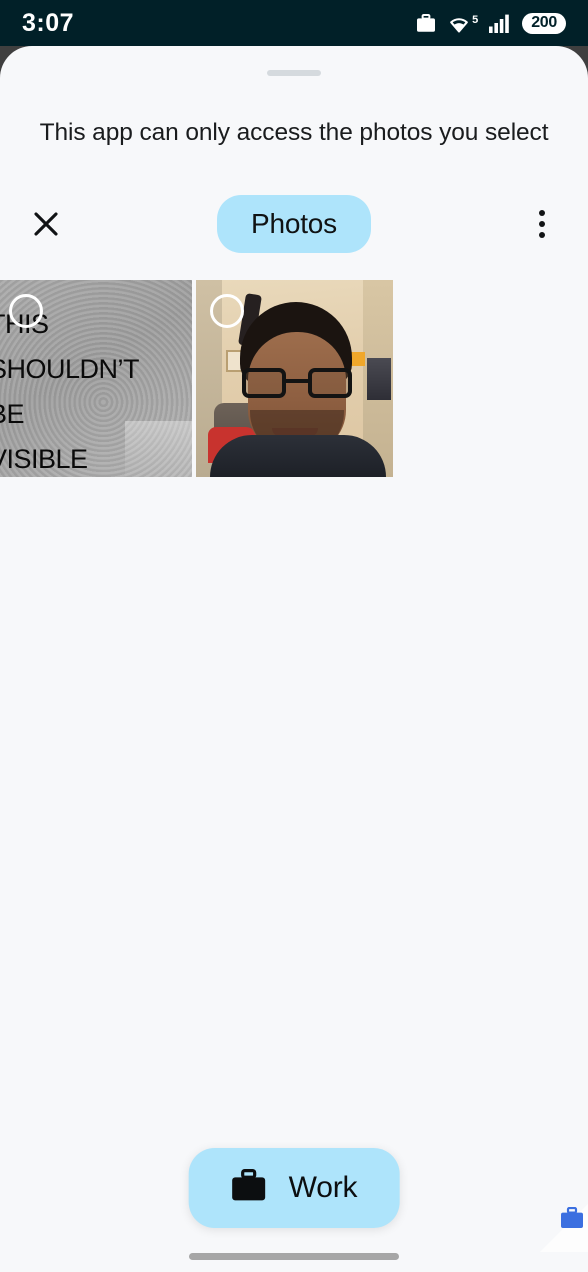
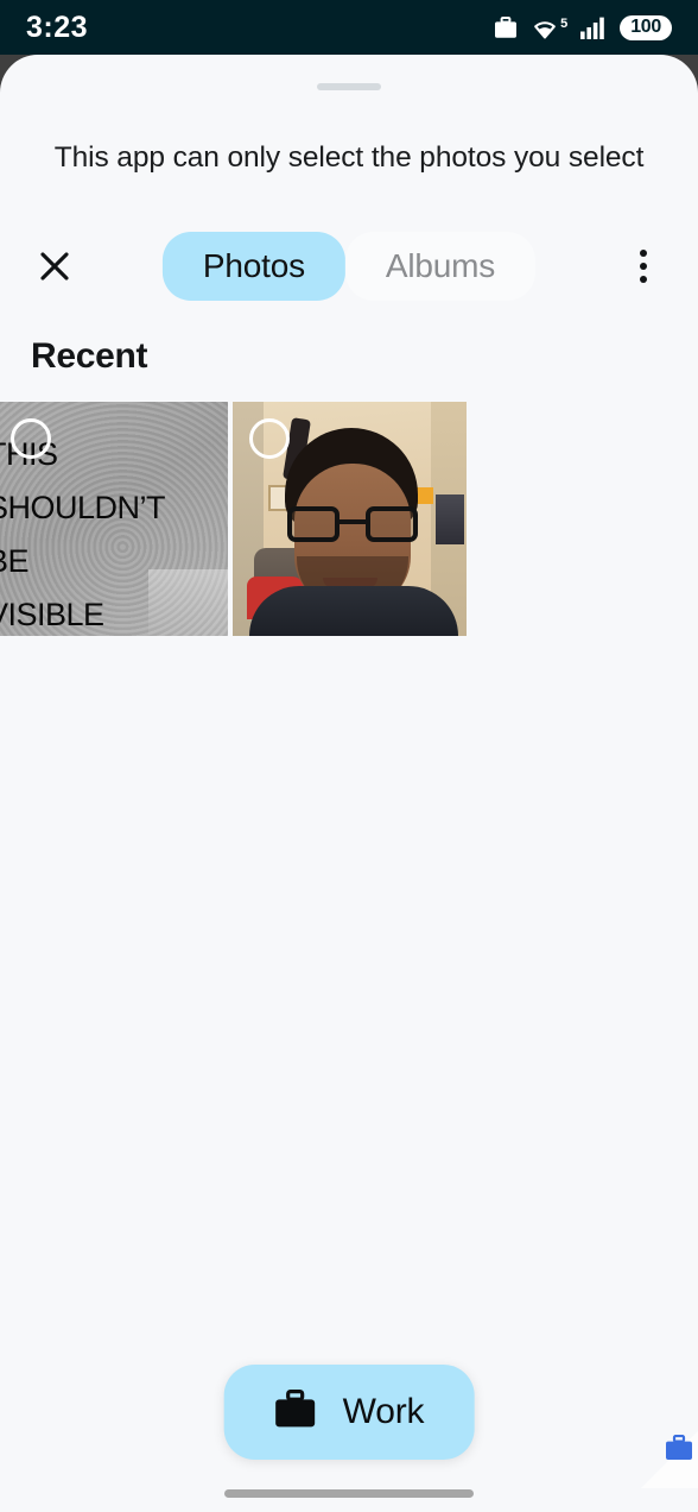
- 3:07
+ 3:23
  5
- 200
+ 100
- This app can only access the photos you select
+ This app can only select the photos you select
  Photos
+ Albums
+ Recent
  HIS
  HOULDN’T
  ISIBLE
  Work
